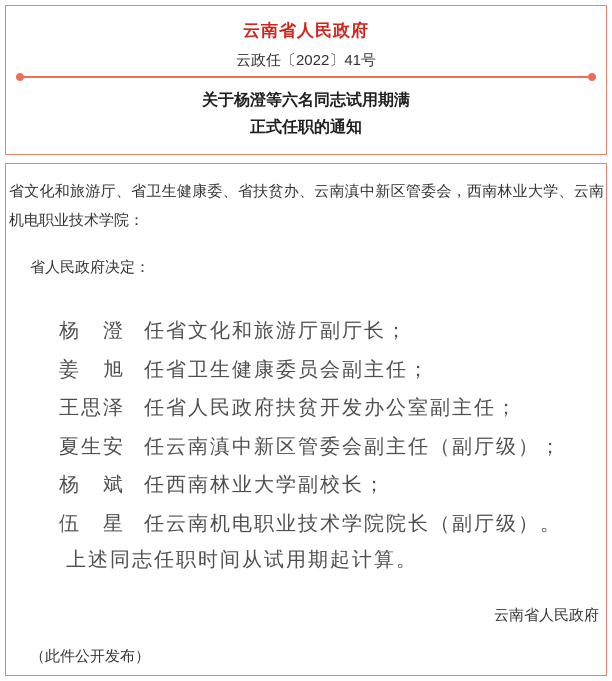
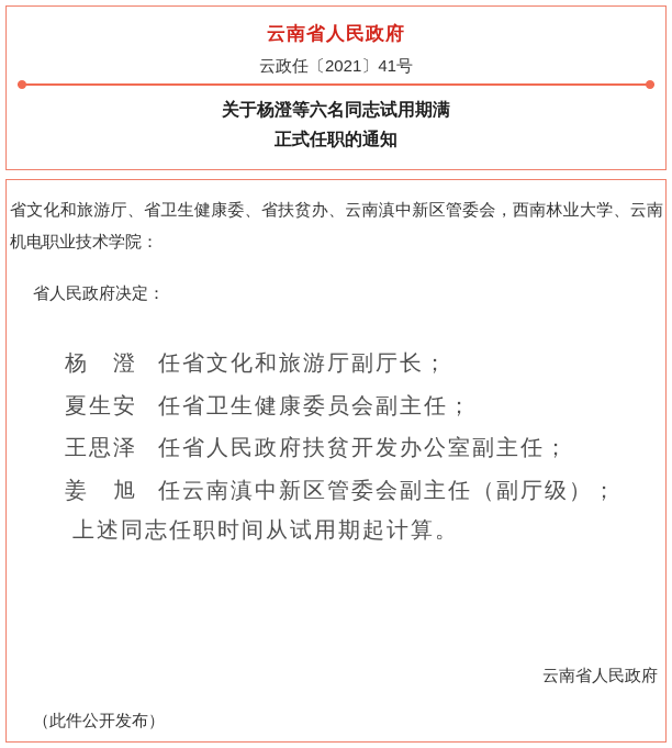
  云南省人民政府
- 云政任〔2022〕41号
+ 云政任〔2021〕41号
  关于杨澄等六名同志试用期满
  正式任职的通知
  省文化和旅游厅、省卫生健康委、省扶贫办、云南滇中新区管委会，西南林业大学、云南机电职业技术学院：
  省人民政府决定：
  杨 澄 任省文化和旅游厅副厅长；
- 姜 旭 任省卫生健康委员会副主任；
+ 夏生安 任省卫生健康委员会副主任；
  王思泽 任省人民政府扶贫开发办公室副主任；
- 夏生安 任云南滇中新区管委会副主任（副厅级）；
+ 姜 旭 任云南滇中新区管委会副主任（副厅级）；
- 杨 斌 任西南林业大学副校长；
- 伍 星 任云南机电职业技术学院院长（副厅级）。
  上述同志任职时间从试用期起计算。
  云南省人民政府
  （此件公开发布）
